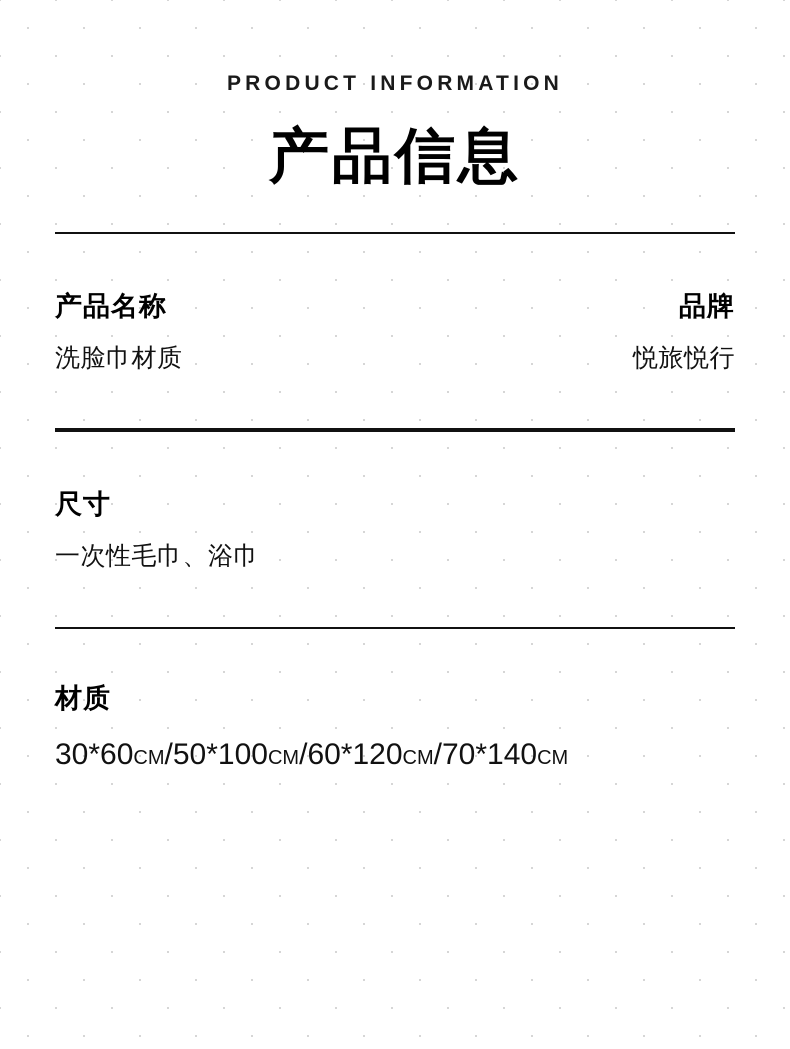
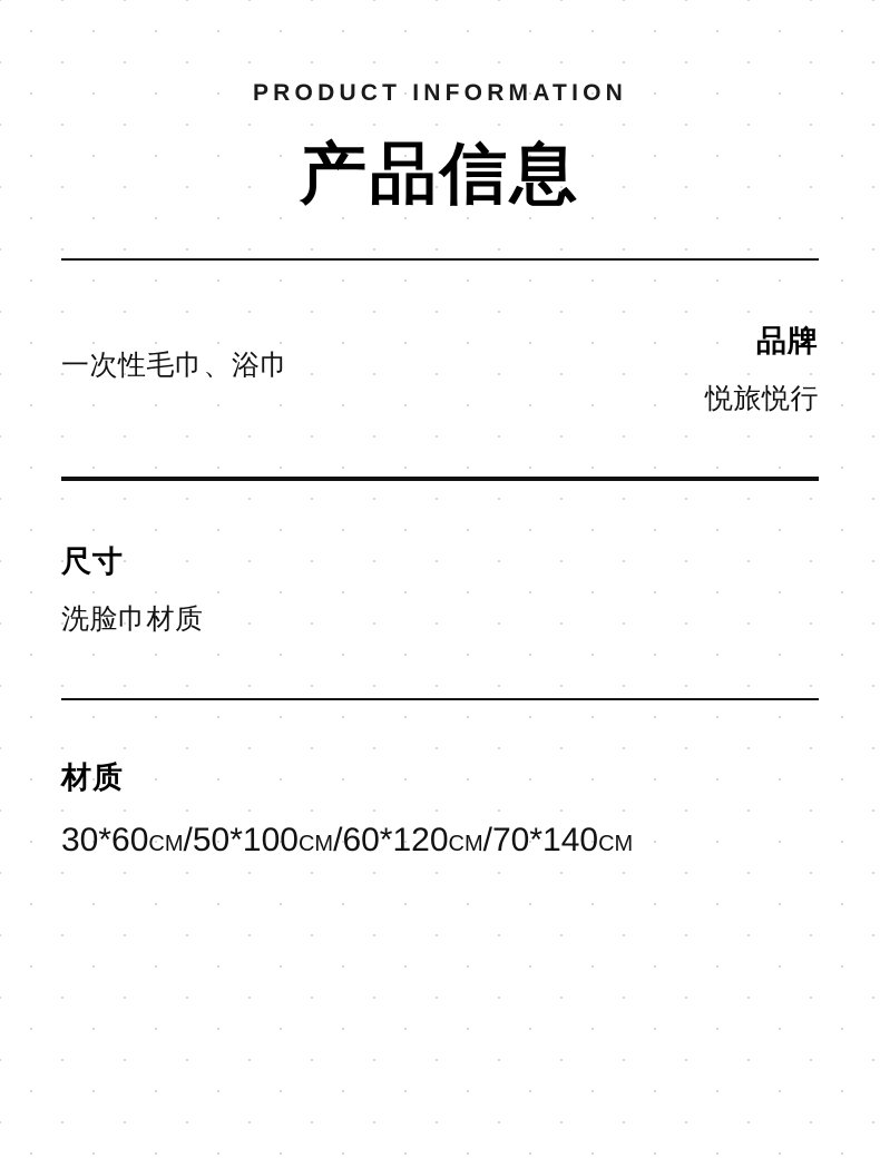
- 产品名称
- 洗脸巾材质
+ 一次性毛巾、浴巾
  品牌
  悦旅悦行
  尺寸
- 一次性毛巾、浴巾
+ 洗脸巾材质
  材质
  30*60CM/50*100CM/60*120CM/70*140CM
